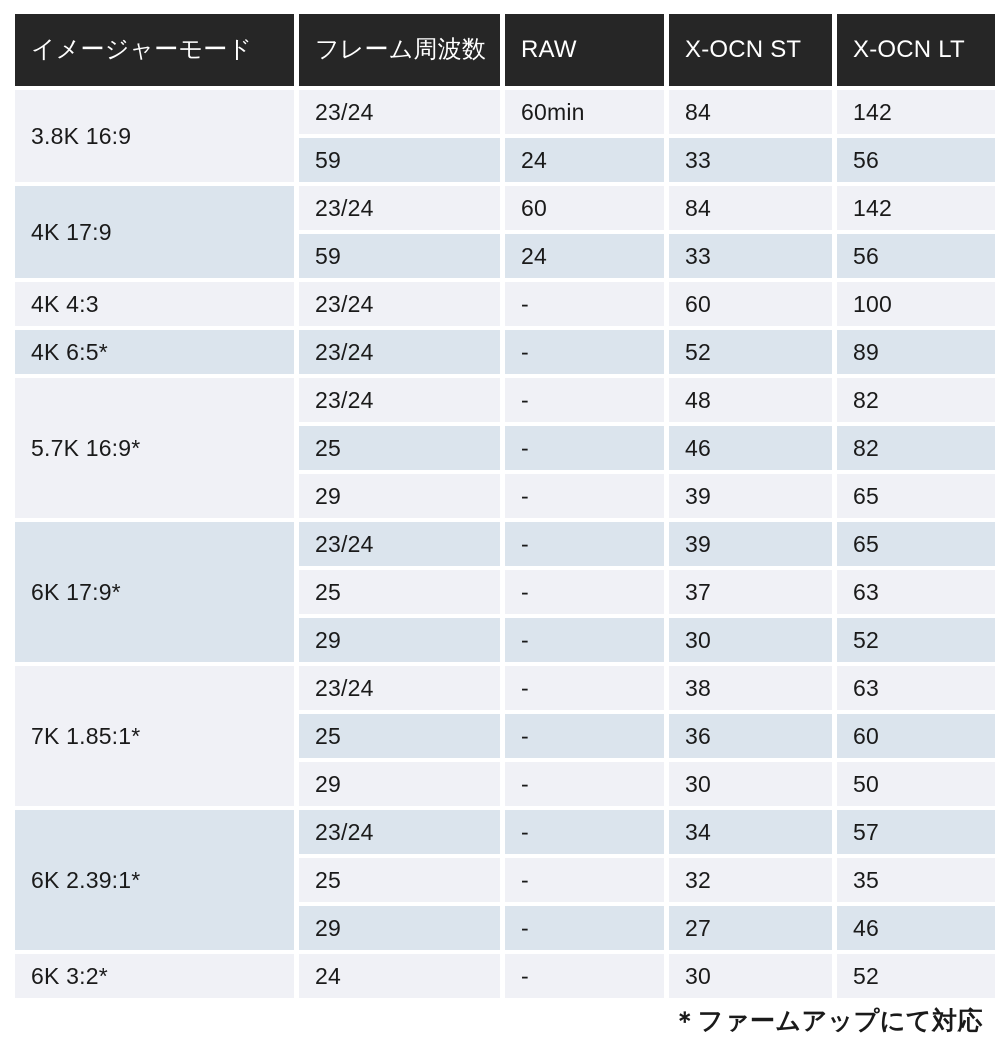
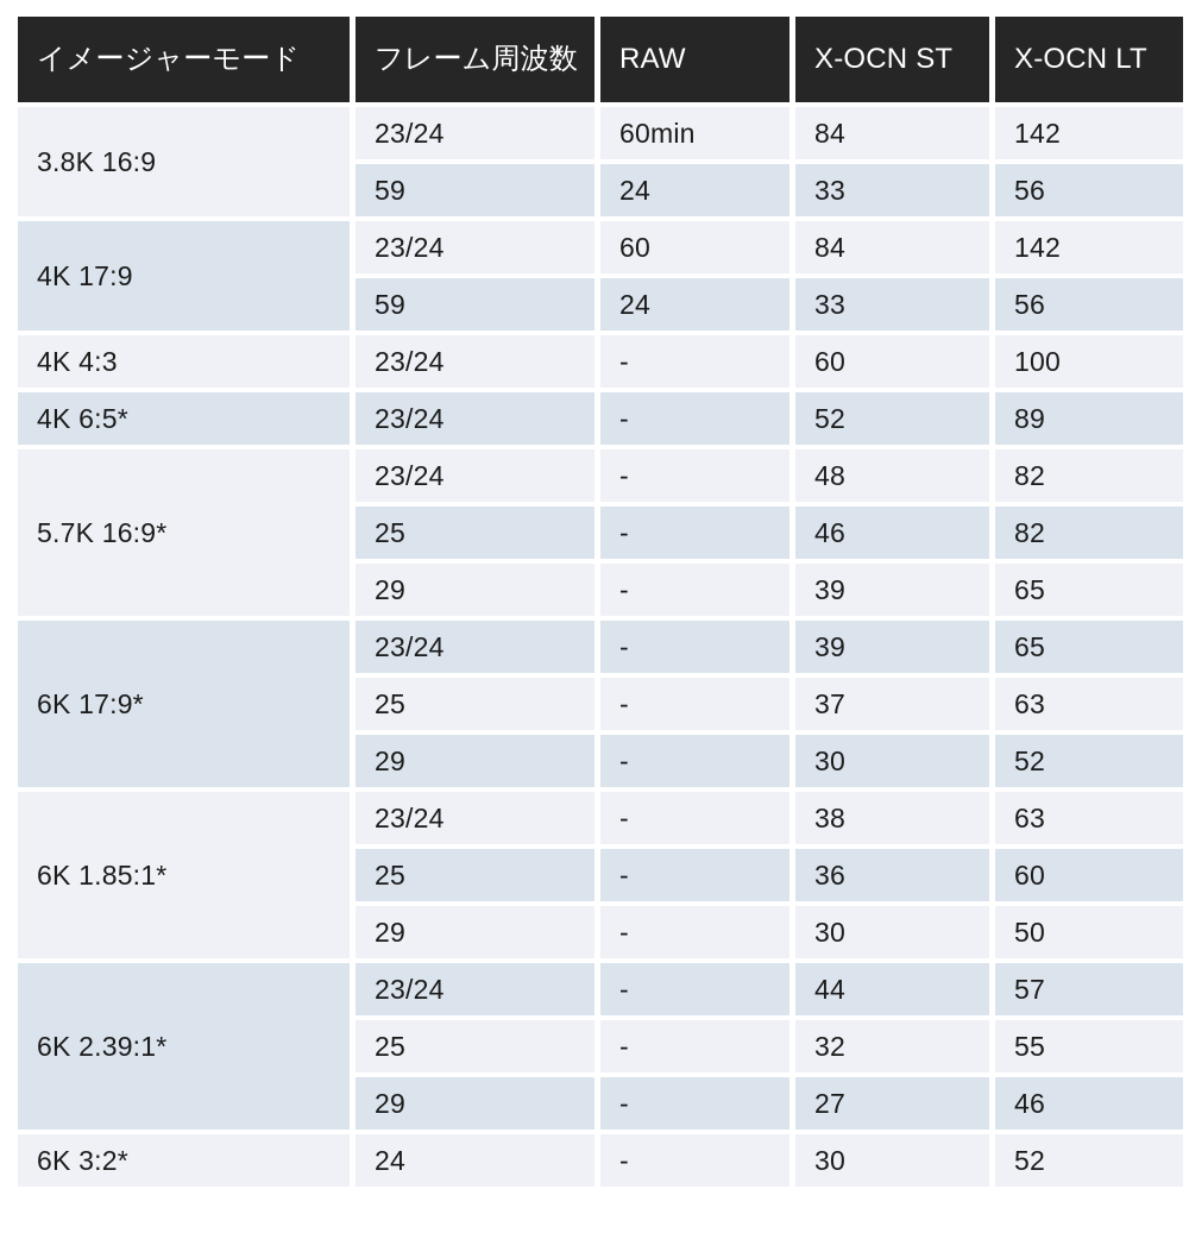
  イメージャーモード	フレーム周波数	RAW	X-OCN ST	X-OCN LT
  3.8K 16:9	23/24	60min	84	142
  59	24	33	56
  4K 17:9	23/24	60	84	142
  59	24	33	56
  4K 4:3	23/24	-	60	100
  4K 6:5*	23/24	-	52	89
  5.7K 16:9*	23/24	-	48	82
  25	-	46	82
  29	-	39	65
  6K 17:9*	23/24	-	39	65
  25	-	37	63
  29	-	30	52
- 7K 1.85:1*	23/24	-	38	63
+ 6K 1.85:1*	23/24	-	38	63
  25	-	36	60
  29	-	30	50
- 6K 2.39:1*	23/24	-	34	57
+ 6K 2.39:1*	23/24	-	44	57
- 25	-	32	35
+ 25	-	32	55
  29	-	27	46
  6K 3:2*	24	-	30	52
- ＊ファームアップにて対応
